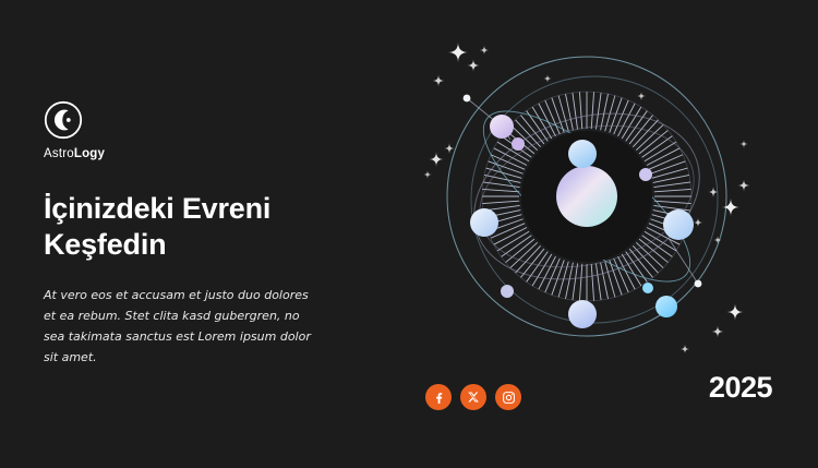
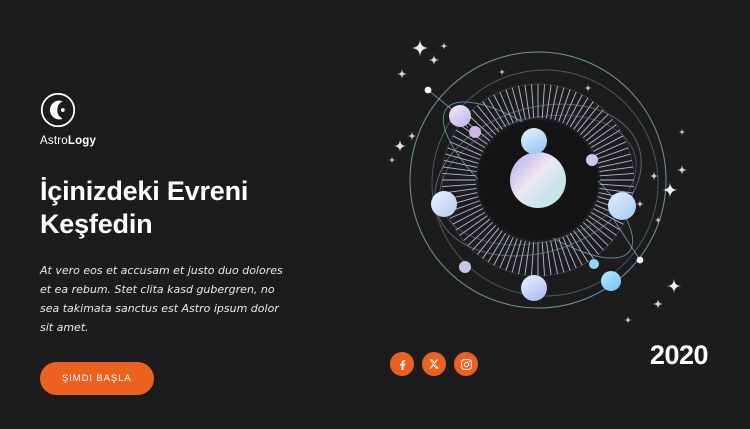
  AstroLogy
  İçinizdeki Evreni Keşfedin
- At vero eos et accusam et justo duo dolores et ea rebum. Stet clita kasd gubergren, no sea takimata sanctus est Lorem ipsum dolor sit amet.
+ At vero eos et accusam et justo duo dolores et ea rebum. Stet clita kasd gubergren, no sea takimata sanctus est Astro ipsum dolor sit amet.
+ ŞIMDI BAŞLA
- 2025
+ 2020
